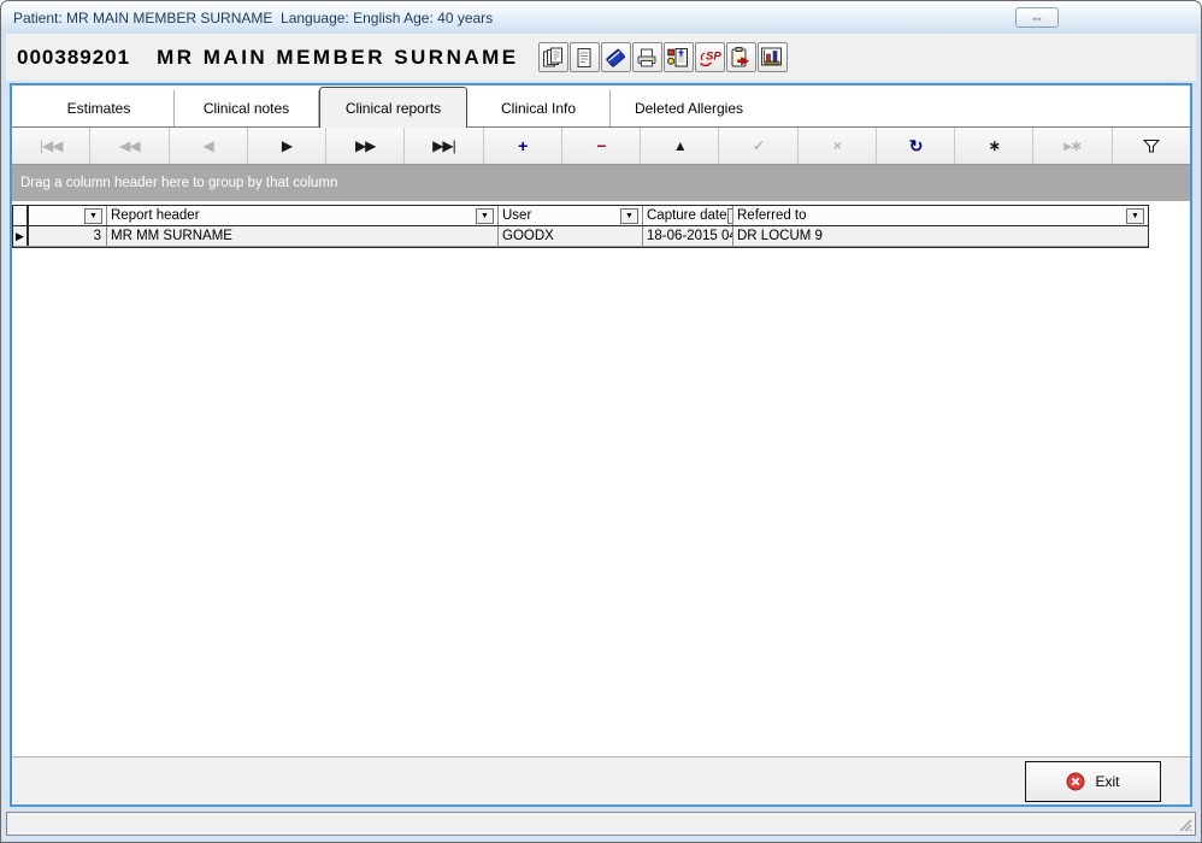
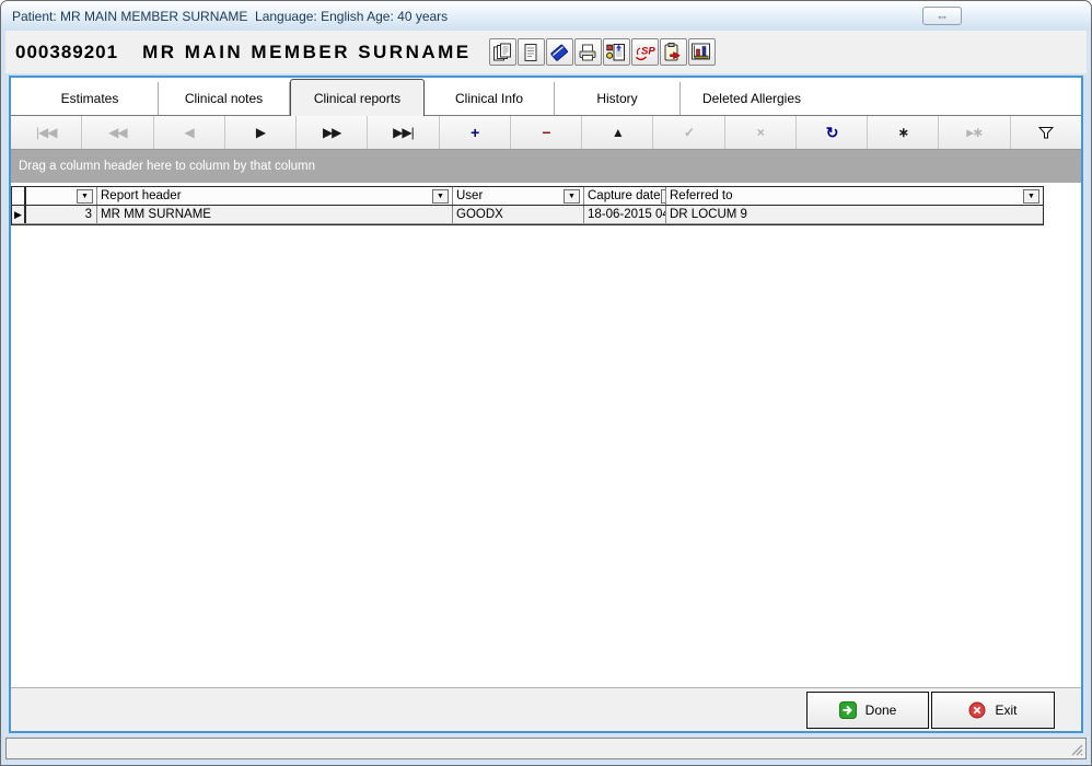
  Patient: MR MAIN MEMBER SURNAME Language: English Age: 40 years
  ⇔
  000389201
  MR MAIN MEMBER SURNAME
  SP
  Estimates
  Clinical notes
  Clinical reports
  Clinical Info
+ History
  Deleted Allergies
  |◀◀
  ◀◀
  ◀
  ▶
  ▶▶
  ▶▶|
  +
  −
  ▲
  ✓
  ×
  ↻
  ∗
  ▸∗
- Drag a column header here to group by that column
+ Drag a column header here to column by that column
  Report header
  User
  Capture date
  Referred to
  ▶
  3
  MR MM SURNAME
  GOODX
  DR LOCUM 9
+ Done
  Exit
